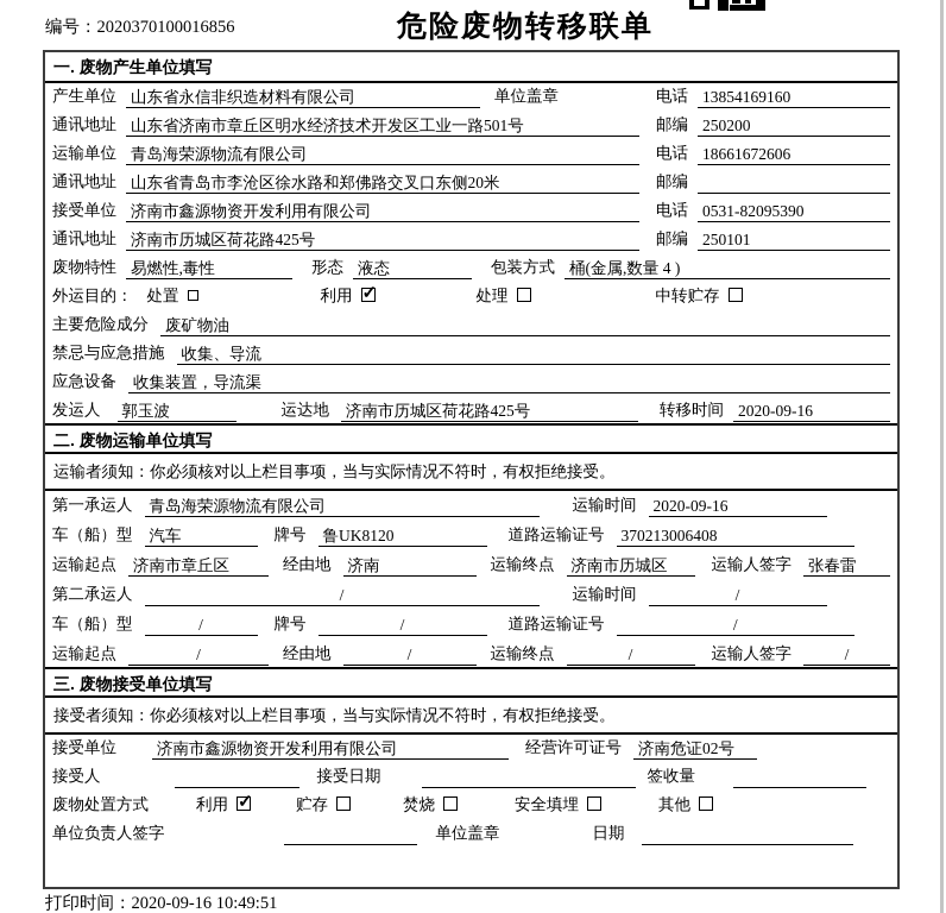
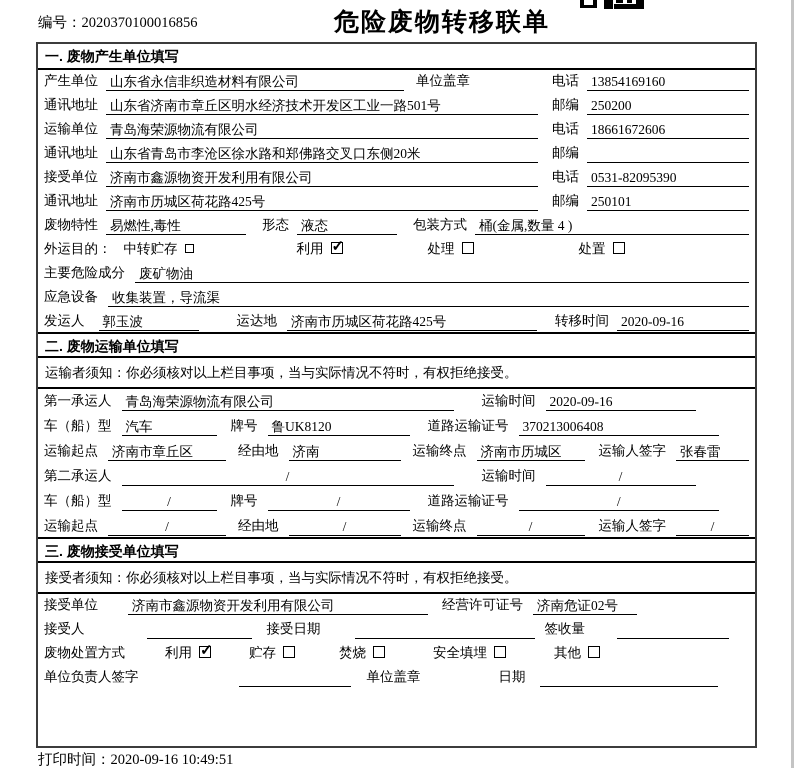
  编号：2020370100016856
  危险废物转移联单
  一. 废物产生单位填写
  产生单位
  山东省永信非织造材料有限公司
  单位盖章
  电话
  13854169160
  通讯地址
  山东省济南市章丘区明水经济技术开发区工业一路501号
  邮编
  250200
  运输单位
  青岛海荣源物流有限公司
  电话
  18661672606
  通讯地址
  山东省青岛市李沧区徐水路和郑佛路交叉口东侧20米
  邮编
  接受单位
  济南市鑫源物资开发利用有限公司
  电话
  0531-82095390
  通讯地址
  济南市历城区荷花路425号
  邮编
  250101
  废物特性
  易燃性,毒性
  形态
  液态
  包装方式
  桶(金属,数量 4 )
  外运目的：
- 处置
+ 中转贮存
  利用
  处理
- 中转贮存
+ 处置
  主要危险成分
  废矿物油
- 禁忌与应急措施
- 收集、导流
  应急设备
  收集装置，导流渠
  发运人
  郭玉波
  运达地
  济南市历城区荷花路425号
  转移时间
  2020-09-16
  二. 废物运输单位填写
  运输者须知：你必须核对以上栏目事项，当与实际情况不符时，有权拒绝接受。
  第一承运人
  青岛海荣源物流有限公司
  运输时间
  2020-09-16
  车（船）型
  汽车
  牌号
  鲁UK8120
  道路运输证号
  370213006408
  运输起点
  济南市章丘区
  经由地
  济南
  运输终点
  济南市历城区
  运输人签字
  张春雷
  第二承运人
  /
  运输时间
  /
  车（船）型
  /
  牌号
  /
  道路运输证号
  /
  运输起点
  /
  经由地
  /
  运输终点
  /
  运输人签字
  /
  三. 废物接受单位填写
  接受者须知：你必须核对以上栏目事项，当与实际情况不符时，有权拒绝接受。
  接受单位
  济南市鑫源物资开发利用有限公司
  经营许可证号
  济南危证02号
  接受人
  接受日期
  签收量
  废物处置方式
  利用
  贮存
  焚烧
  安全填埋
  其他
  单位负责人签字
  单位盖章
  日期
  打印时间：2020-09-16 10:49:51
